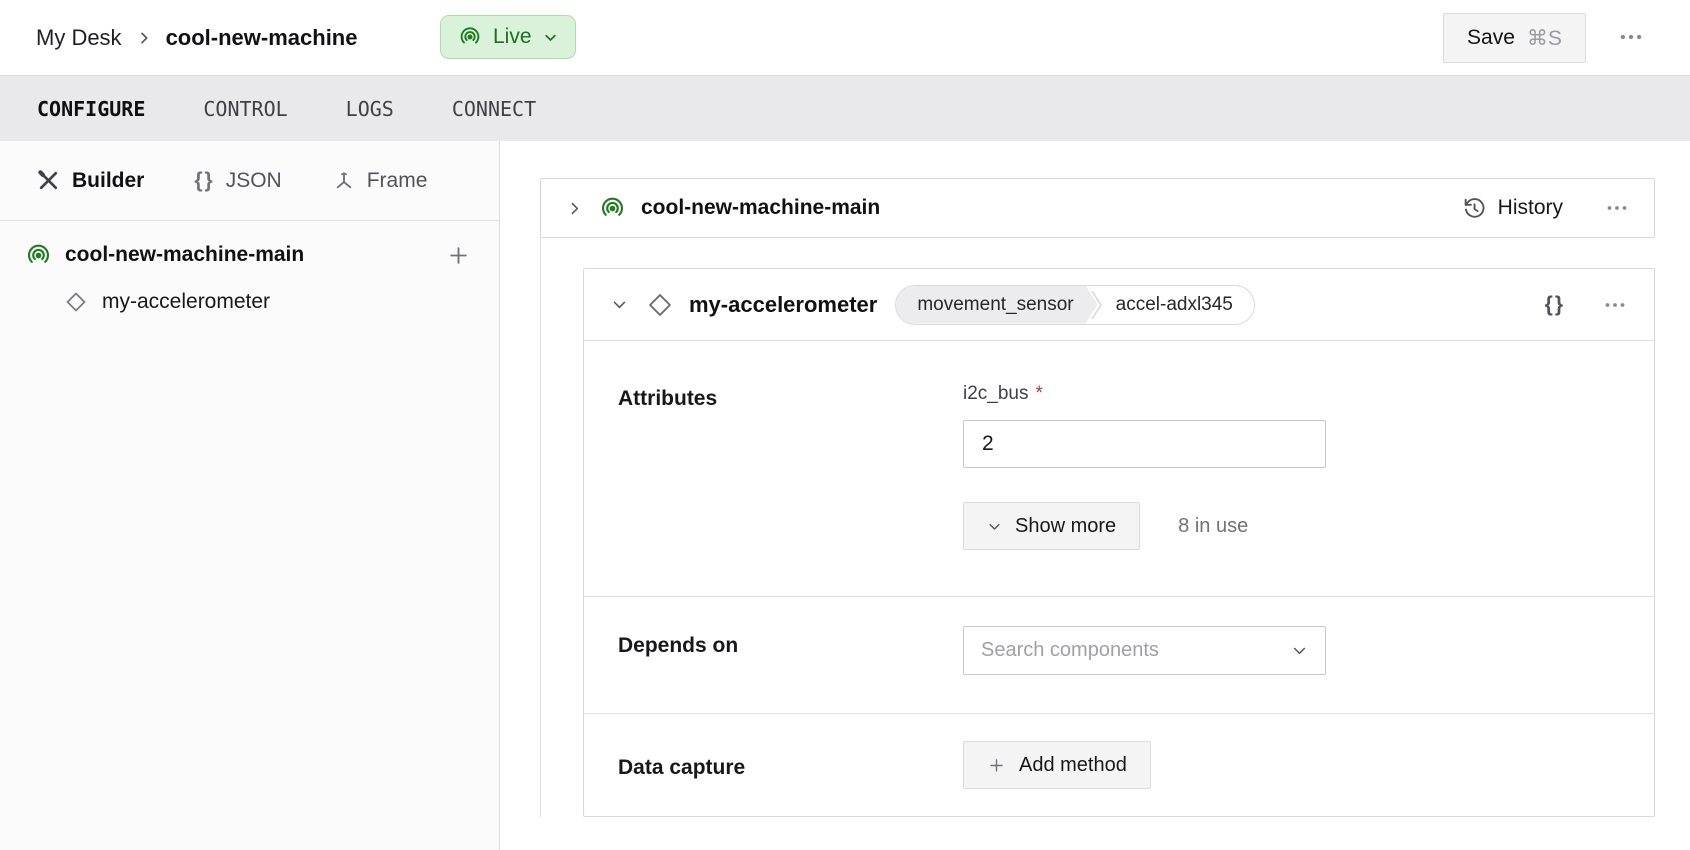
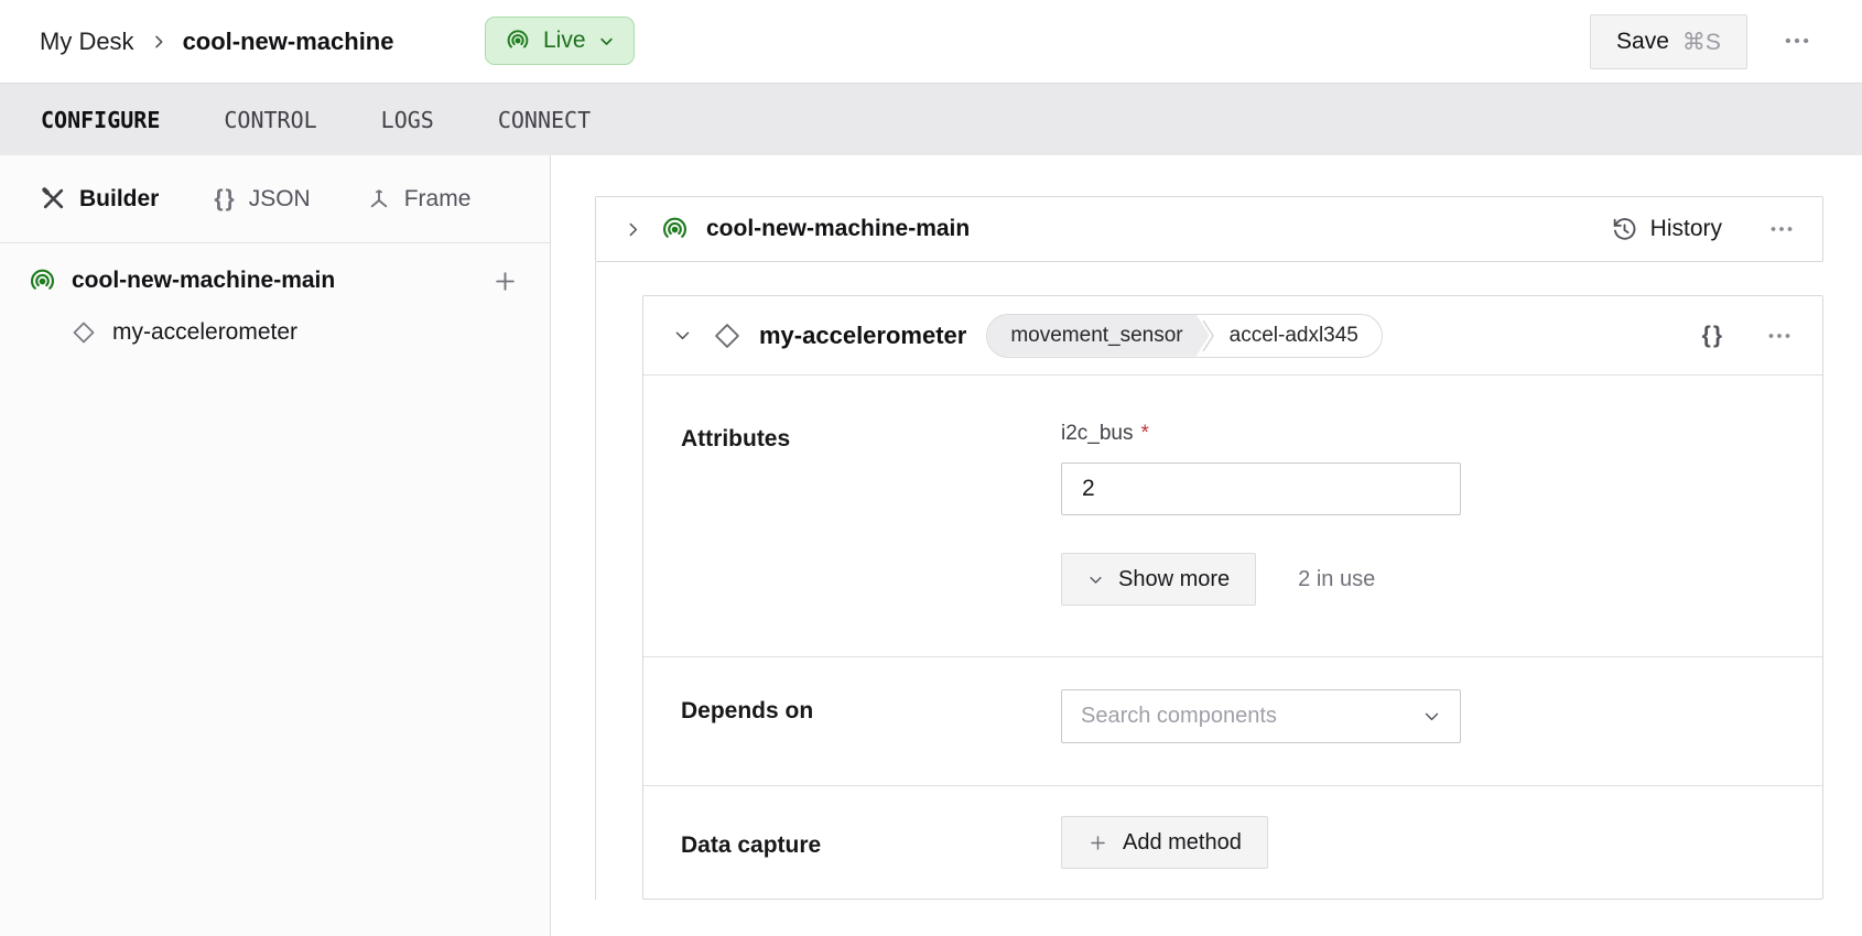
  My Desk
  cool-new-machine
  Live
  Save
  ⌘S
  CONFIGURE
  CONTROL
  LOGS
  CONNECT
  Builder
  {}
  JSON
  Frame
  cool-new-machine-main
  my-accelerometer
  cool-new-machine-main
  History
  my-accelerometer
  movement_sensor
  accel-adxl345
  {}
  Attributes
  i2c_bus
  *
  2
  Show more
- 8 in use
+ 2 in use
  Depends on
  Search components
  Data capture
  Add method
